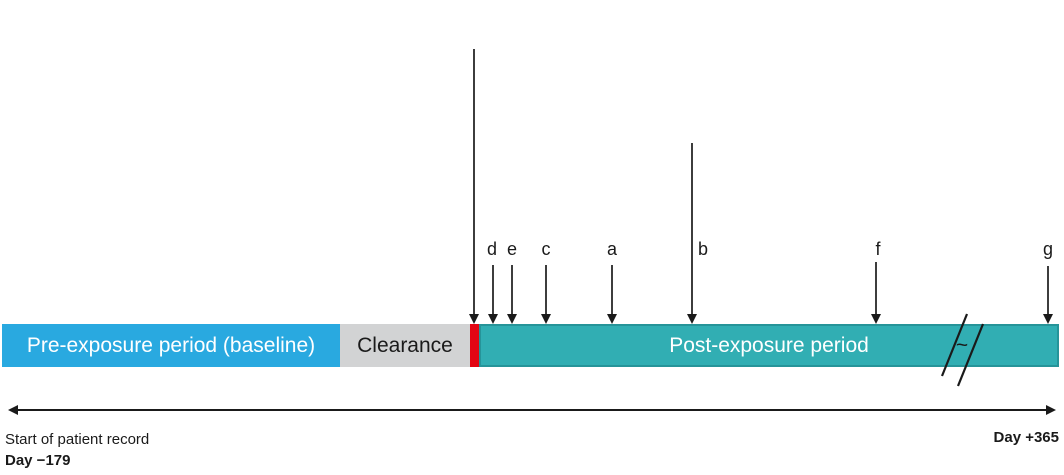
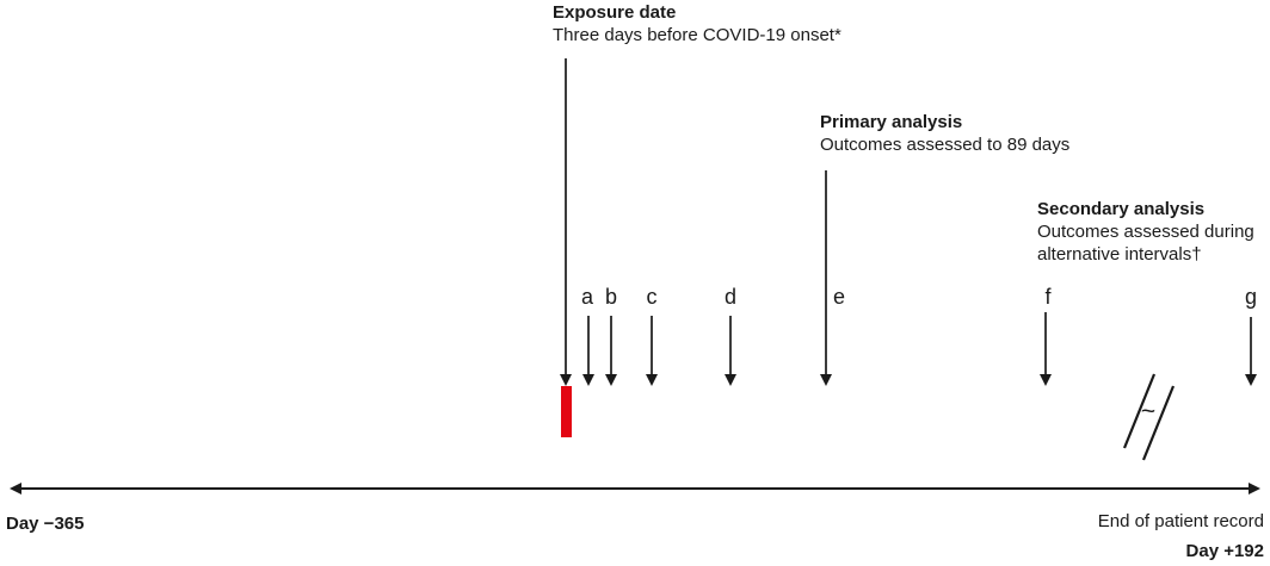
+ Exposure date
+ Three days before COVID-19 onset*
+ Primary analysis
+ Outcomes assessed to 89 days
+ Secondary analysis
+ Outcomes assessed during
+ alternative intervals†
- d
+ a
- e
+ b
  c
- a
+ d
- b
+ e
  f
  g
- Pre-exposure period (baseline)
- Clearance
- Post-exposure period
  ~
- Start of patient record
- Day −179
+ Day −365
+ End of patient record
- Day +365
+ Day +192
